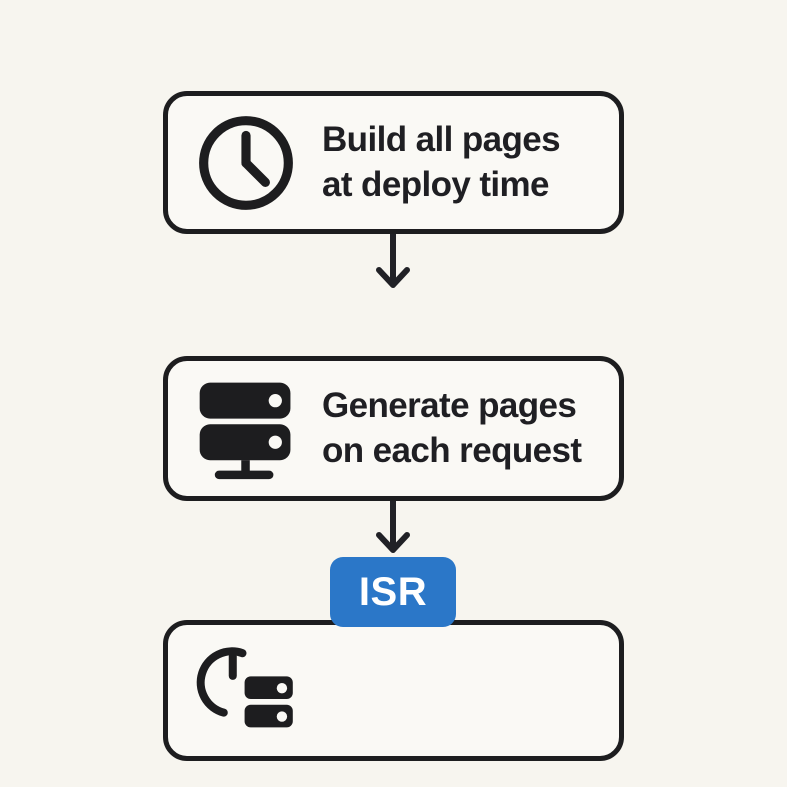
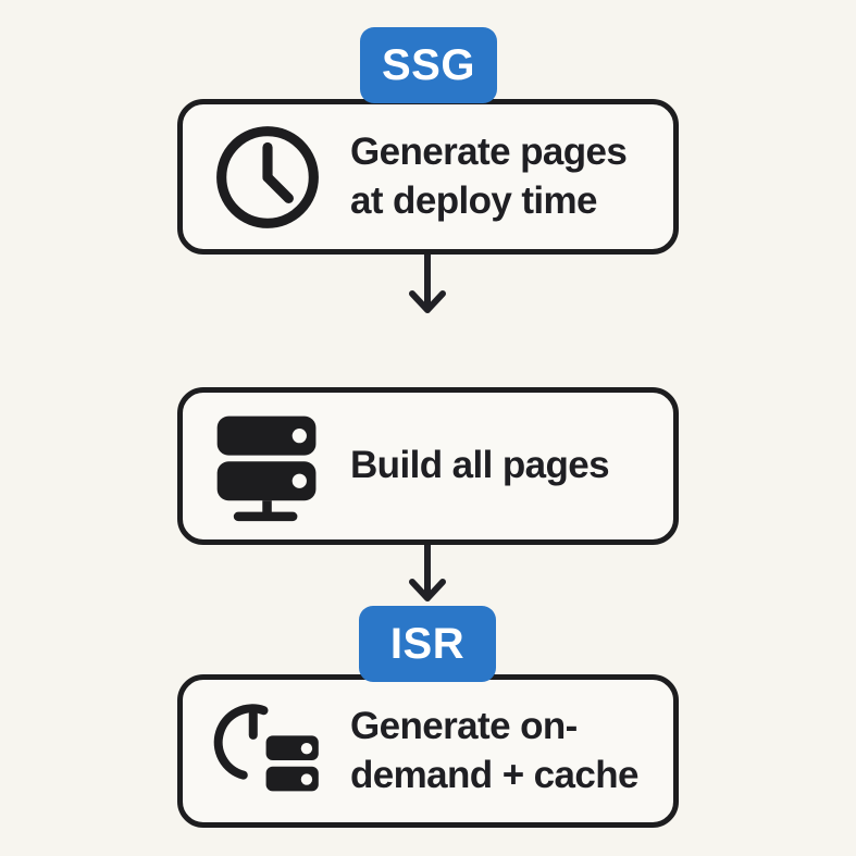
+ SSG
- Build all pages
+ Generate pages
  at deploy time
- Generate pages
+ Build all pages
- on each request
  ISR
+ Generate on-
+ demand + cache
